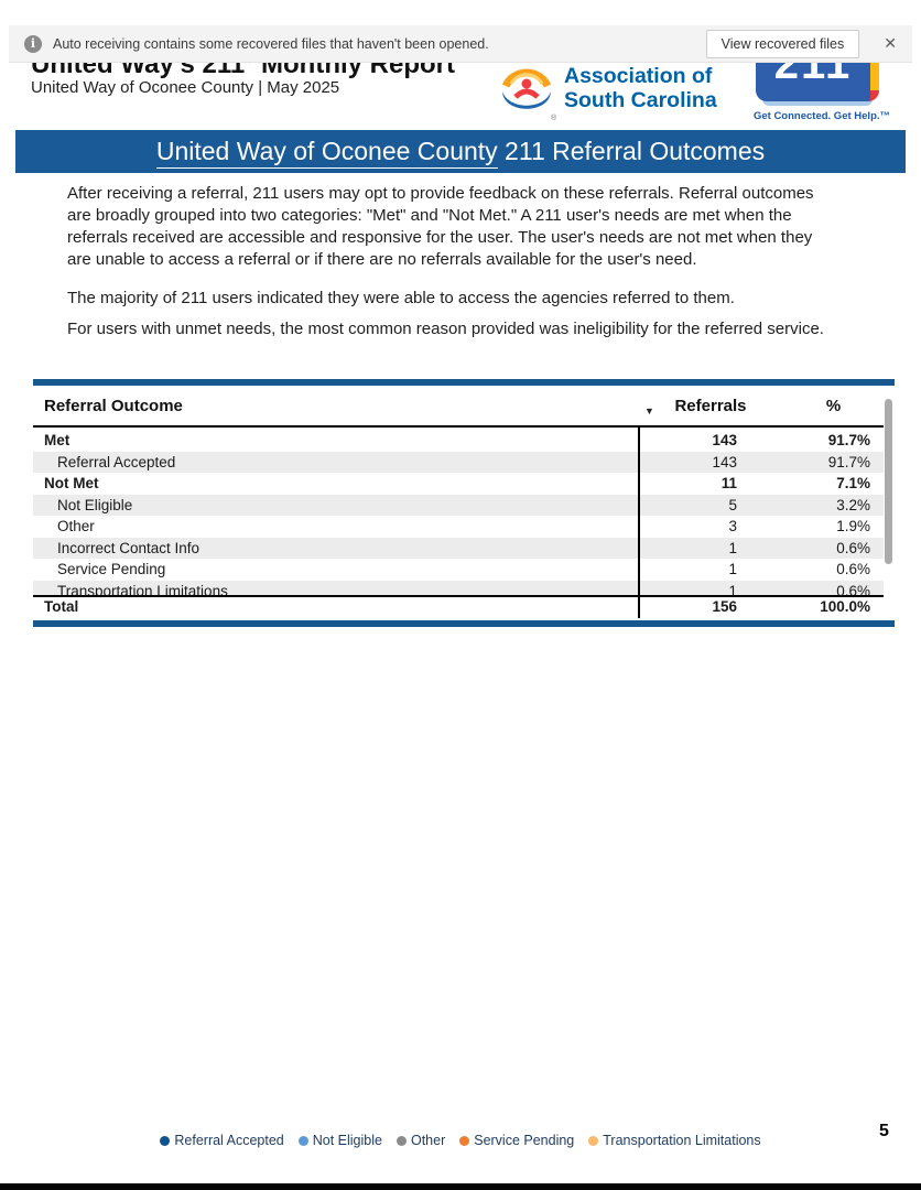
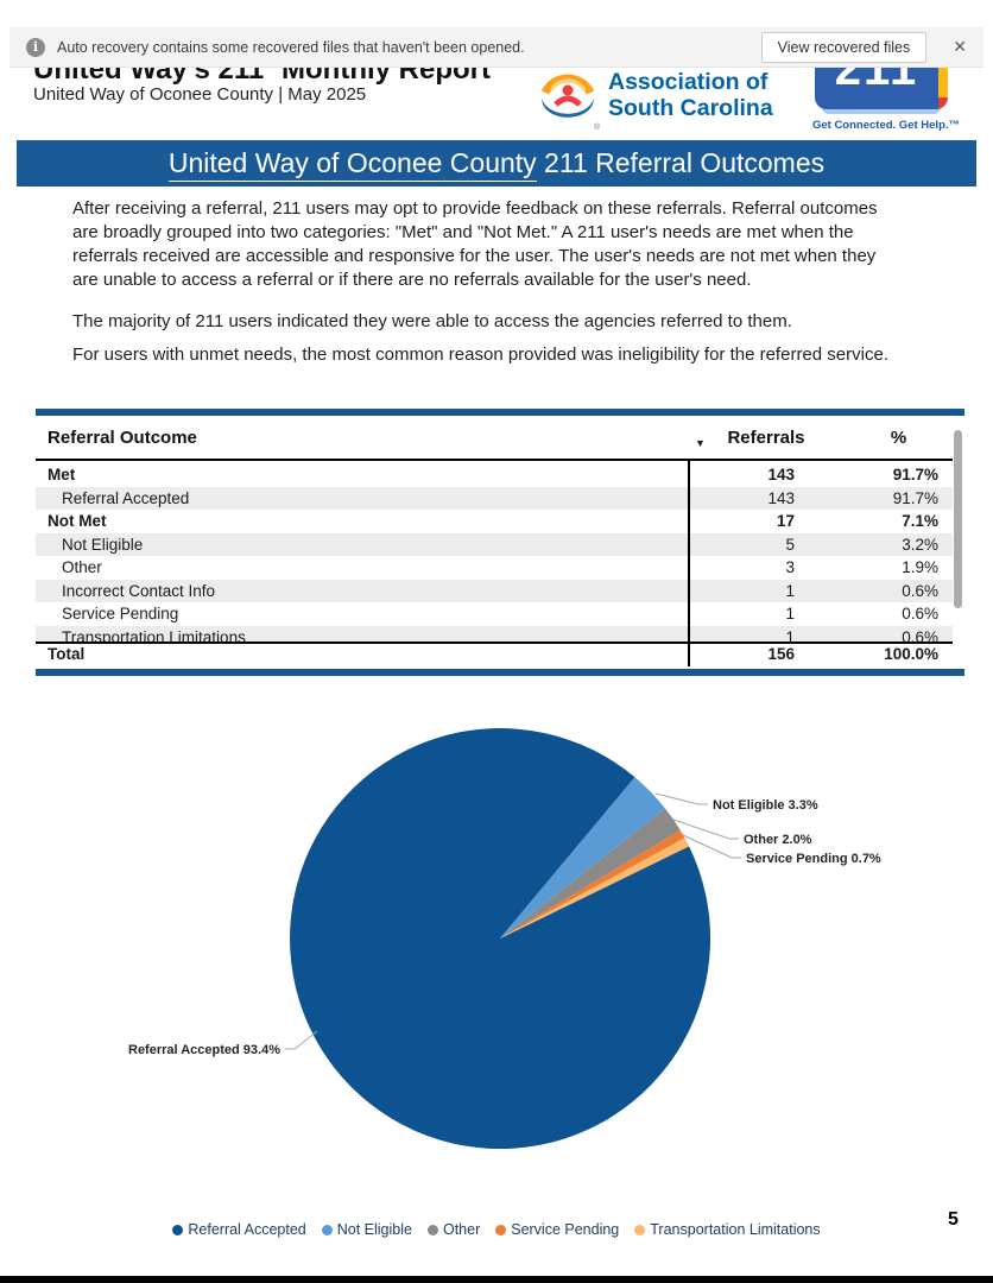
  i
- Auto receiving contains some recovered files that haven't been opened.
+ Auto recovery contains some recovered files that haven't been opened.
  View recovered files
  ✕
  United Way's 211 Monthly Report
  United Way of Oconee County | May 2025
  Association of
  South Carolina
  211
  Get Connected. Get Help.™
  United Way of Oconee County 211 Referral Outcomes
  After receiving a referral, 211 users may opt to provide feedback on these referrals. Referral outcomes are broadly grouped into two categories: "Met" and "Not Met." A 211 user's needs are met when the referrals received are accessible and responsive for the user. The user's needs are not met when they are unable to access a referral or if there are no referrals available for the user's need.
  The majority of 211 users indicated they were able to access the agencies referred to them.
  For users with unmet needs, the most common reason provided was ineligibility for the referred service.
  Referral Outcome
  Referrals
  %
  ▼
  Met
  143
  91.7%
  Referral Accepted
  143
  91.7%
  Not Met
- 11
+ 17
  7.1%
  Not Eligible
  5
  3.2%
  Other
  3
  1.9%
  Incorrect Contact Info
  1
  0.6%
  Service Pending
  1
  0.6%
  Transportation Limitations
  1
  0.6%
  Total
  156
  100.0%
+ Referral Accepted 93.4%
+ Not Eligible 3.3%
+ Other 2.0%
+ Service Pending 0.7%
  Referral Accepted
  Not Eligible
  Other
  Service Pending
  Transportation Limitations
  5
